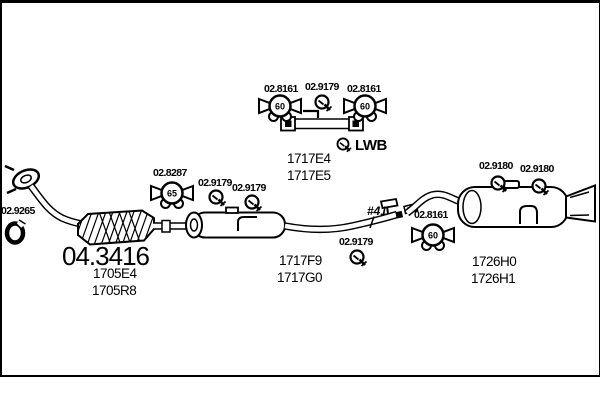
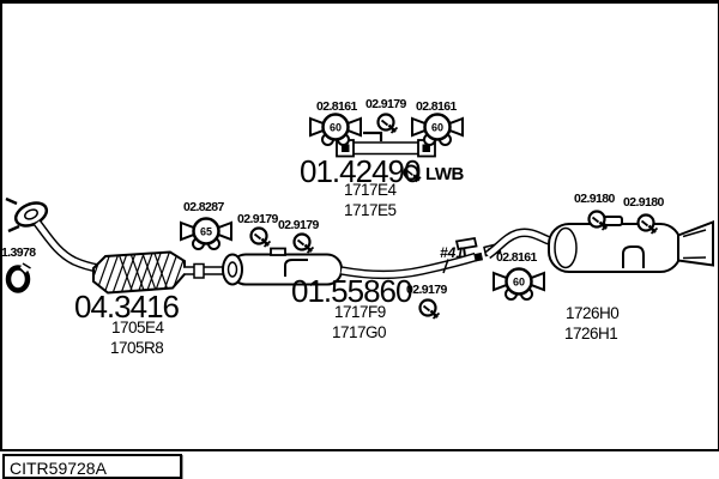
  60
  60
  65
  60
  02.8161
  02.9179
  02.8161
+ 01.42490
  LWB
  1717E4
  1717E5
- 02.9265
+ 1.3978
  04.3416
  1705E4
  1705R8
  02.8287
  02.9179
  02.9179
+ 01.55860
  02.9179
  1717F9
  1717G0
  #41
  02.9180
  02.9180
  02.8161
  1726H0
  1726H1
+ CITR59728A
